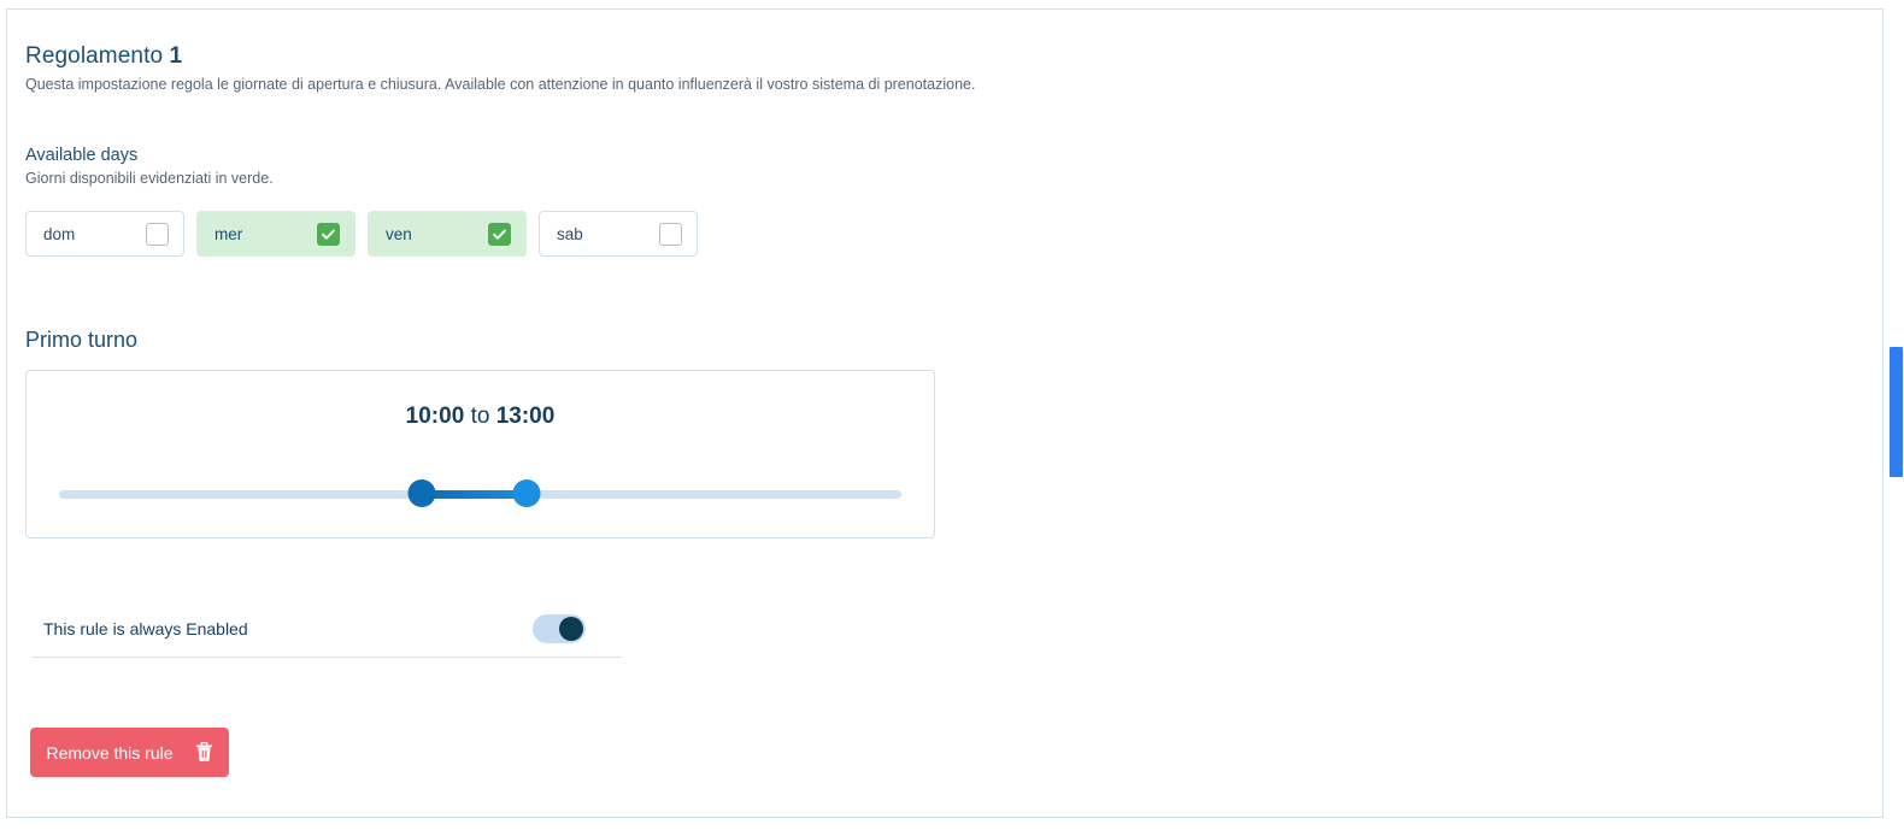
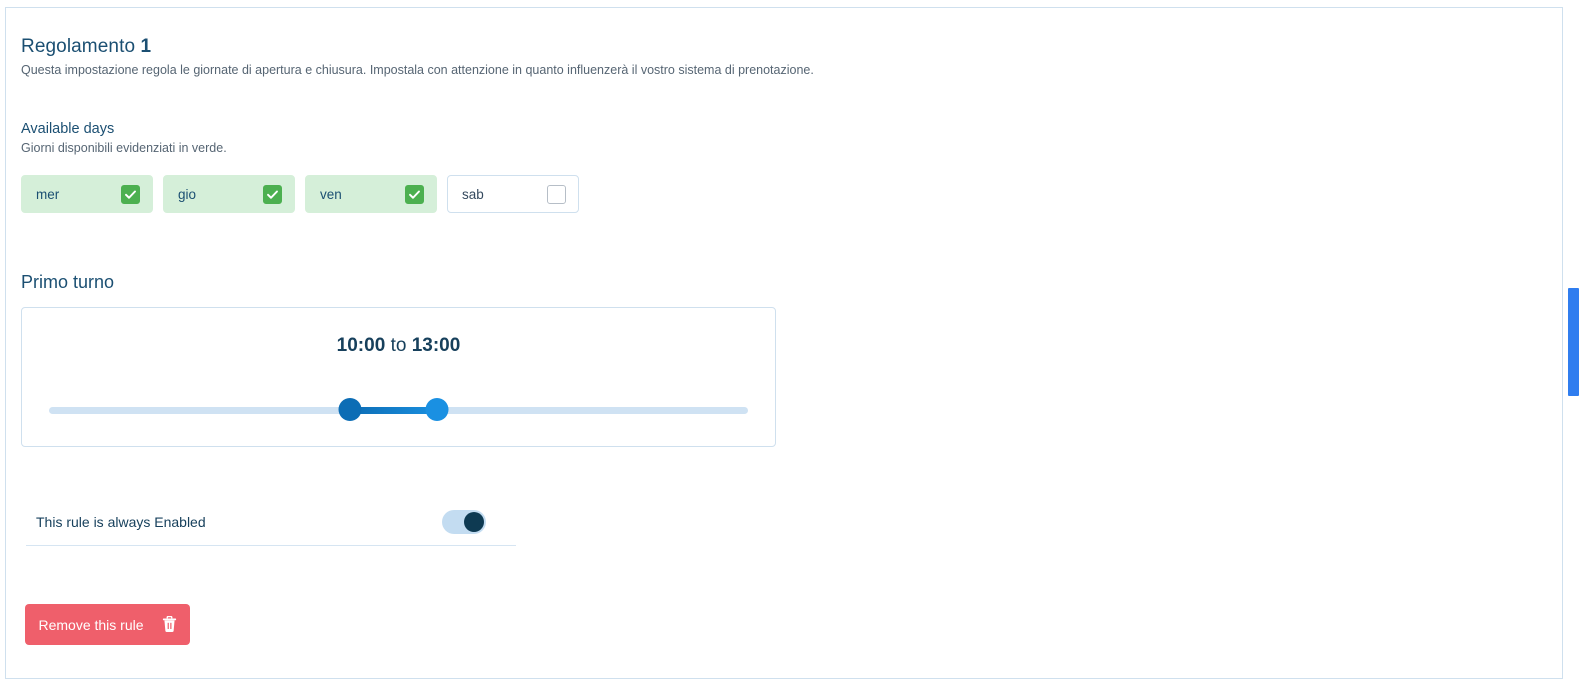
  Regolamento 1
- Questa impostazione regola le giornate di apertura e chiusura. Available con attenzione in quanto influenzerà il vostro sistema di prenotazione.
+ Questa impostazione regola le giornate di apertura e chiusura. Impostala con attenzione in quanto influenzerà il vostro sistema di prenotazione.
  Available days
  Giorni disponibili evidenziati in verde.
- dom
  mer
+ gio
  ven
  sab
  Primo turno
  10:00 to 13:00
  This rule is always Enabled
  Remove this rule
